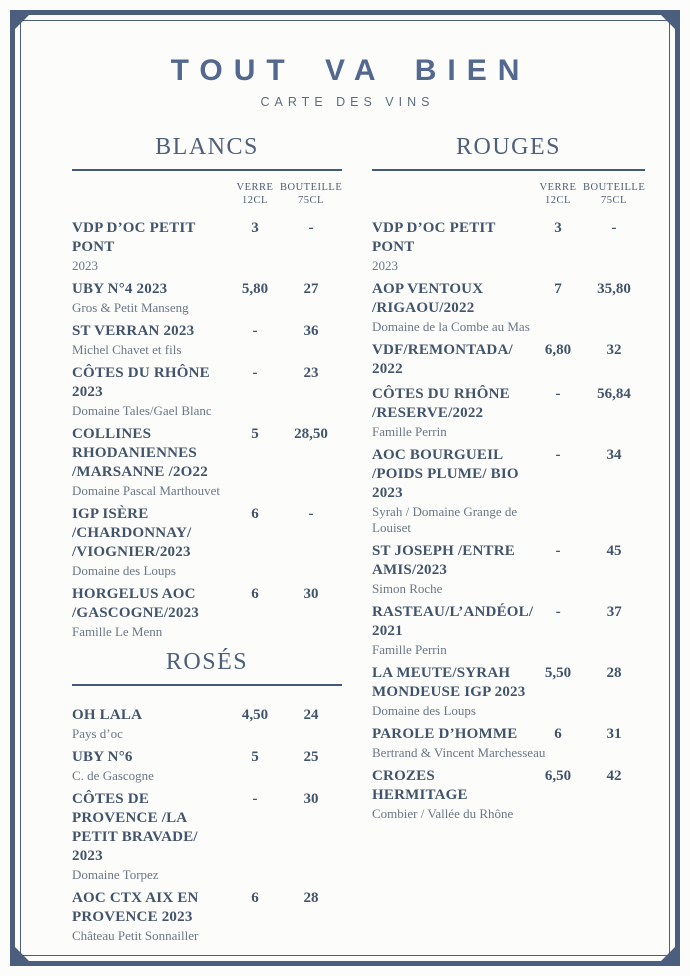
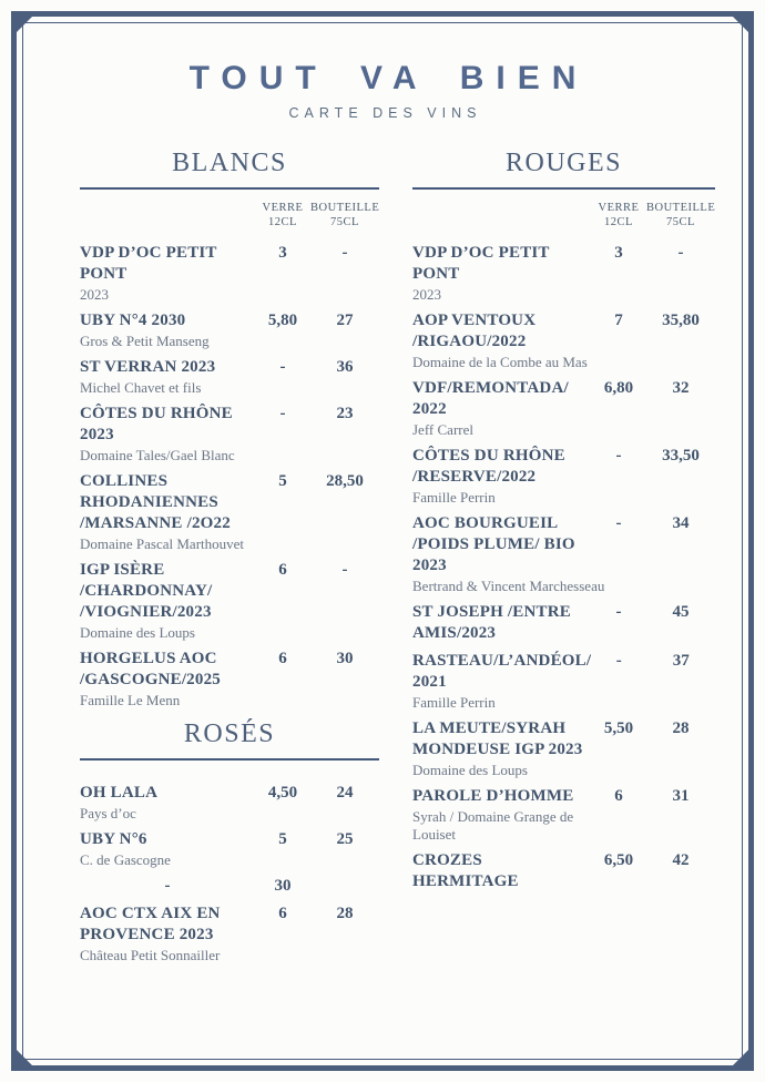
  TOUT VA BIEN
  CARTE DES VINS
  BLANCS
  VERRE
  12CL
  BOUTEILLE
  75CL
  VDP D’OC PETIT PONT
  2023
  3
  -
- UBY N°4 2023
+ UBY N°4 2030
  Gros & Petit Manseng
  5,80
  27
  ST VERRAN 2023
  Michel Chavet et fils
  -
  36
  CÔTES DU RHÔNE 2023
  Domaine Tales/Gael Blanc
  -
  23
  COLLINES RHODANIENNES /MARSANNE /2O22
  Domaine Pascal Marthouvet
  5
  28,50
  IGP ISÈRE /CHARDONNAY/ /VIOGNIER/2023
  Domaine des Loups
  6
  -
- HORGELUS AOC /GASCOGNE/2023
+ HORGELUS AOC /GASCOGNE/2025
  Famille Le Menn
  6
  30
  ROSÉS
  OH LALA
  Pays d’oc
  4,50
  24
  UBY N°6
  C. de Gascogne
  5
  25
- CÔTES DE PROVENCE /LA PETIT BRAVADE/ 2023
- Domaine Torpez
  -
  30
  AOC CTX AIX EN PROVENCE 2023
  Château Petit Sonnailler
  6
  28
  ROUGES
  VERRE
  12CL
  BOUTEILLE
  75CL
  VDP D’OC PETIT PONT
  2023
  3
  -
  AOP VENTOUX /RIGAOU/2022
  Domaine de la Combe au Mas
  7
  35,80
  VDF/REMONTADA/ 2022
+ Jeff Carrel
  6,80
  32
  CÔTES DU RHÔNE /RESERVE/2022
  Famille Perrin
  -
- 56,84
+ 33,50
  AOC BOURGUEIL /POIDS PLUME/ BIO 2023
- Syrah / Domaine Grange de Louiset
+ Bertrand & Vincent Marchesseau
  -
  34
  ST JOSEPH /ENTRE AMIS/2023
- Simon Roche
  -
  45
  RASTEAU/L’ANDÉOL/ 2021
  Famille Perrin
  -
  37
  LA MEUTE/SYRAH MONDEUSE IGP 2023
  Domaine des Loups
  5,50
  28
  PAROLE D’HOMME
- Bertrand & Vincent Marchesseau
+ Syrah / Domaine Grange de Louiset
  6
  31
  CROZES HERMITAGE
- Combier / Vallée du Rhône
  6,50
  42
